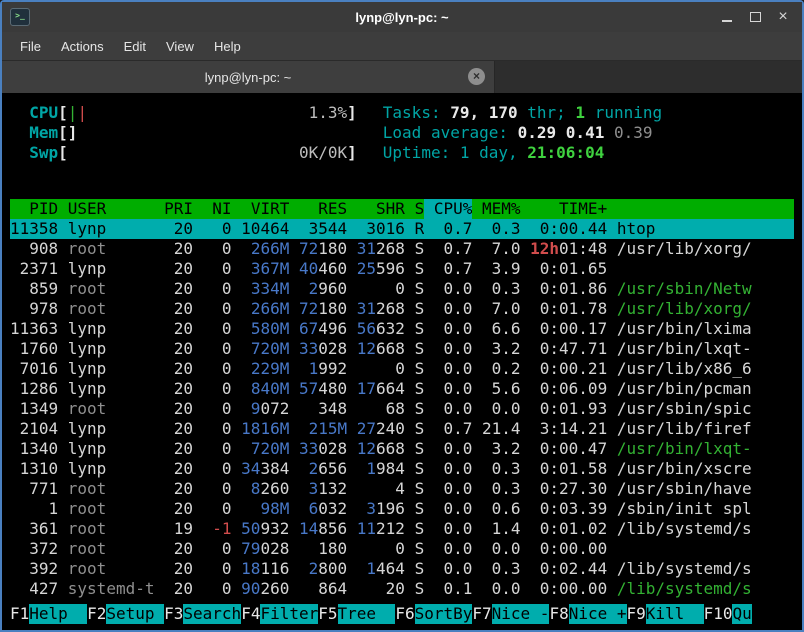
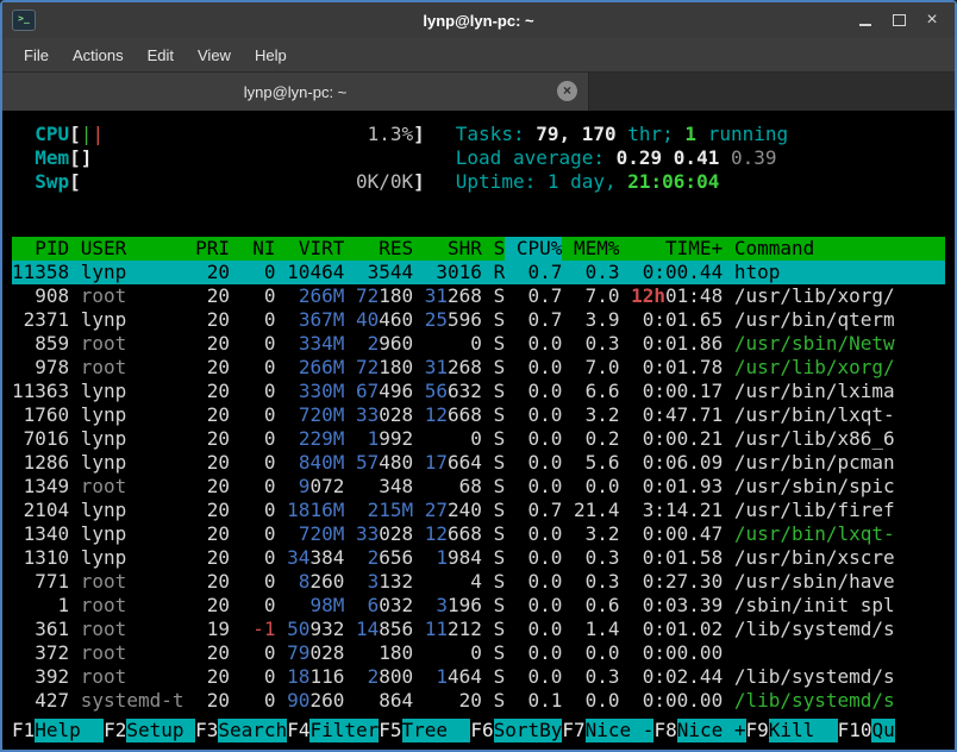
  >_
  lynp@lyn-pc: ~
  ×
  File
  Actions
  Edit
  View
  Help
  lynp@lyn-pc: ~
  ×
  CPU
  [
  ||
  1.3%
  ]
  Mem
  [
  ]
  Swp
  [
  0K/0K
  ]
  Tasks:
  79,
  170
  thr;
  1
  running
  Load average:
  0.29
  0.41
  0.39
  Uptime:
  1 day,
  21:06:04
  PID
  USER
  PRI
  NI
  VIRT
  RES
  SHR
  S
  CPU%
  MEM%
  TIME+
+ Command
  11358
  lynp
  20
  0
  10464
  3544
  3016
  R
  0.7
  0.3
  0:00.44
  htop
  908
  root
  20
  0
  266M
  72180
  31268
  S
  0.7
  7.0
  12h01:48
  /usr/lib/xorg/
  2371
  lynp
  20
  0
  367M
  40460
  25596
  S
  0.7
  3.9
  0:01.65
+ /usr/bin/qterm
  859
  root
  20
  0
  334M
  2960
  0
  S
  0.0
  0.3
  0:01.86
  /usr/sbin/Netw
  978
  root
  20
  0
  266M
  72180
  31268
  S
  0.0
  7.0
  0:01.78
  /usr/lib/xorg/
  11363
  lynp
  20
  0
- 580M
+ 330M
  67496
  56632
  S
  0.0
  6.6
  0:00.17
  /usr/bin/lxima
  1760
  lynp
  20
  0
  720M
  33028
  12668
  S
  0.0
  3.2
  0:47.71
  /usr/bin/lxqt-
  7016
  lynp
  20
  0
  229M
  1992
  0
  S
  0.0
  0.2
  0:00.21
  /usr/lib/x86_6
  1286
  lynp
  20
  0
  840M
  57480
  17664
  S
  0.0
  5.6
  0:06.09
  /usr/bin/pcman
  1349
  root
  20
  0
  9072
  348
  68
  S
  0.0
  0.0
  0:01.93
  /usr/sbin/spic
  2104
  lynp
  20
  0
  1816M
  215M
  27240
  S
  0.7
  21.4
  3:14.21
  /usr/lib/firef
  1340
  lynp
  20
  0
  720M
  33028
  12668
  S
  0.0
  3.2
  0:00.47
  /usr/bin/lxqt-
  1310
  lynp
  20
  0
  34384
  2656
  1984
  S
  0.0
  0.3
  0:01.58
  /usr/bin/xscre
  771
  root
  20
  0
  8260
  3132
  4
  S
  0.0
  0.3
  0:27.30
  /usr/sbin/have
  1
  root
  20
  0
  98M
  6032
  3196
  S
  0.0
  0.6
  0:03.39
  /sbin/init spl
  361
  root
  19
  -1
  50932
  14856
  11212
  S
  0.0
  1.4
  0:01.02
  /lib/systemd/s
  372
  root
  20
  0
  79028
  180
  0
  S
  0.0
  0.0
  0:00.00
  392
  root
  20
  0
  18116
  2800
  1464
  S
  0.0
  0.3
  0:02.44
  /lib/systemd/s
  427
  systemd-t
  20
  0
  90260
  864
  20
  S
  0.1
  0.0
  0:00.00
  /lib/systemd/s
  F1
  Help
  F2
  Setup
  F3
  Search
  F4
  Filter
  F5
  Tree
  F6
  SortBy
  F7
  Nice -
  F8
  Nice +
  F9
  Kill
  F10
  Qu
